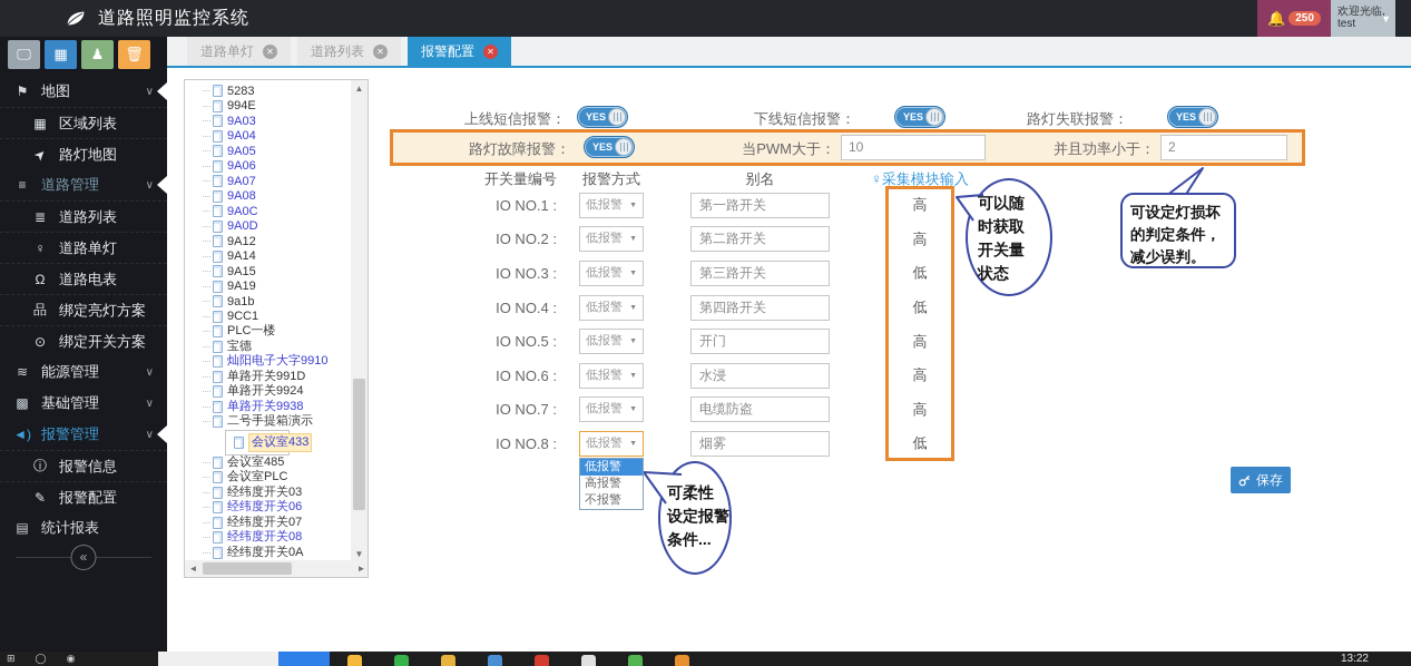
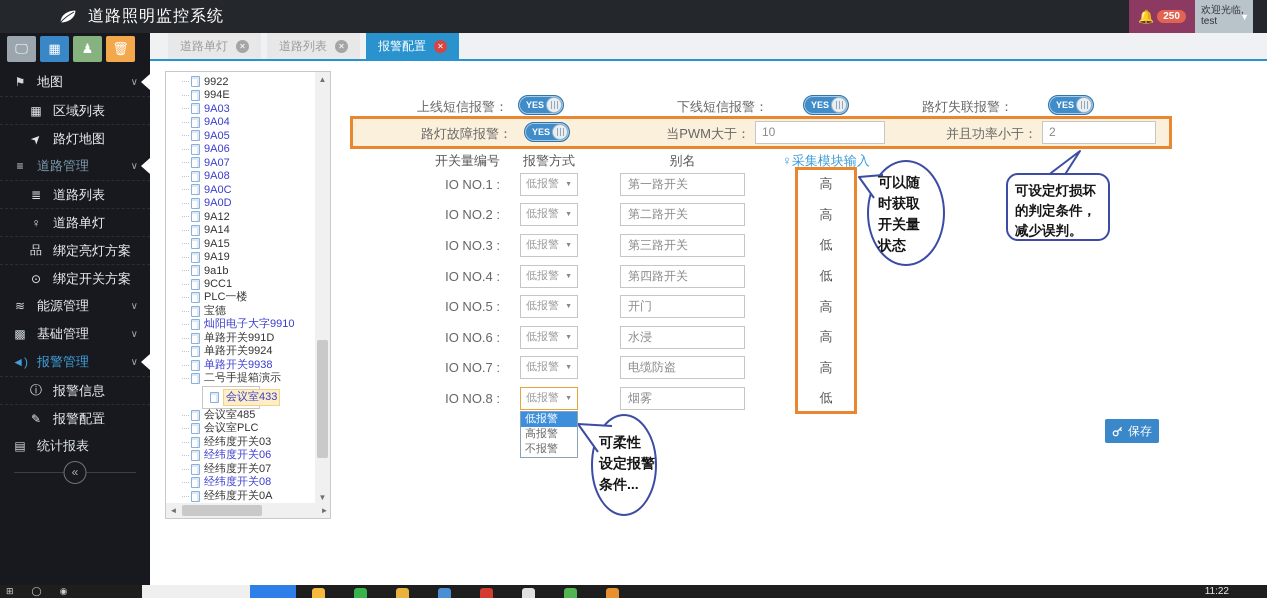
  道路照明监控系统
  🔔
  250
  欢迎光临,
  test
  ▼
  🖵
  ▦
  ♟
  🗑
  ⚑
  地图
  ∨
  ▦
  区域列表
  路灯地图
  ≡
  道路管理
  ∨
  ≣
  道路列表
  ♀
  道路单灯
- Ω
- 道路电表
  品
  绑定亮灯方案
  ⊙
  绑定开关方案
  ≋
  能源管理
  ∨
  ▩
  基础管理
  ∨
  ◄)
  报警管理
  ∨
  ⓘ
  报警信息
  ✎
  报警配置
  ▤
  统计报表
  «
  道路单灯
  ✕
  道路列表
  ✕
  报警配置
  ✕
- 5283
+ 9922
  994E
  9A03
  9A04
  9A05
  9A06
  9A07
  9A08
  9A0C
  9A0D
  9A12
  9A14
  9A15
  9A19
  9a1b
  9CC1
  PLC一楼
  宝德
  灿阳电子大字9910
  单路开关991D
  单路开关9924
  单路开关9938
  二号手提箱演示
  会议室433
  会议室485
  会议室PLC
  经纬度开关03
  经纬度开关06
  经纬度开关07
  经纬度开关08
  经纬度开关0A
  ▲
  ▼
  ◄
  ►
  上线短信报警：
  YES
  下线短信报警：
  YES
  路灯失联报警：
  YES
  路灯故障报警：
  YES
  当PWM大于：
  10
  并且功率小于：
  2
  开关量编号
  报警方式
  别名
  ♀采集模块输入
  IO NO.1 :
  低报警
  第一路开关
  高
  IO NO.2 :
  低报警
  第二路开关
  高
  IO NO.3 :
  低报警
  第三路开关
  低
  IO NO.4 :
  低报警
  第四路开关
  低
  IO NO.5 :
  低报警
  开门
  高
  IO NO.6 :
  低报警
  水浸
  高
  IO NO.7 :
  低报警
  电缆防盗
  高
  IO NO.8 :
  低报警
  烟雾
  低
  低报警
  高报警
  不报警
  保存
  可以随
  时获取
  开关量
  状态
  可设定灯损坏
  的判定条件，
  减少误判。
  可柔性
  设定报警
  条件...
  ⊞
  ◯
  ◉
- 13:22
+ 11:22
